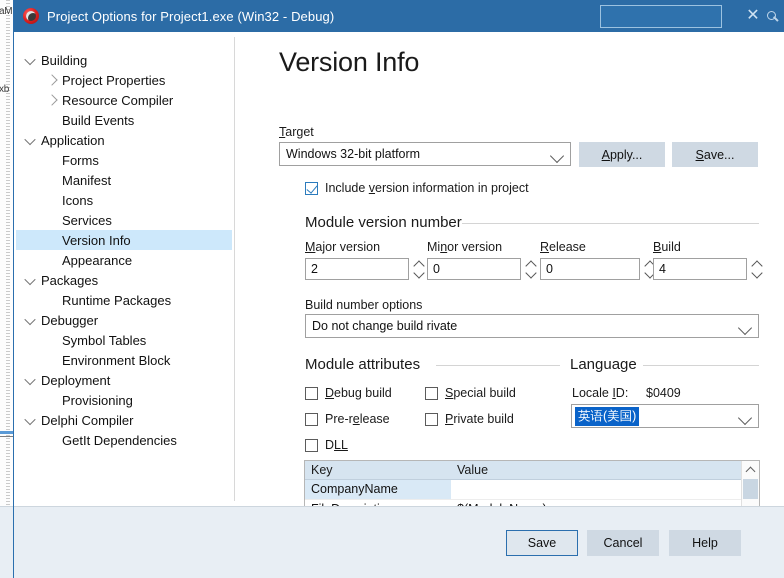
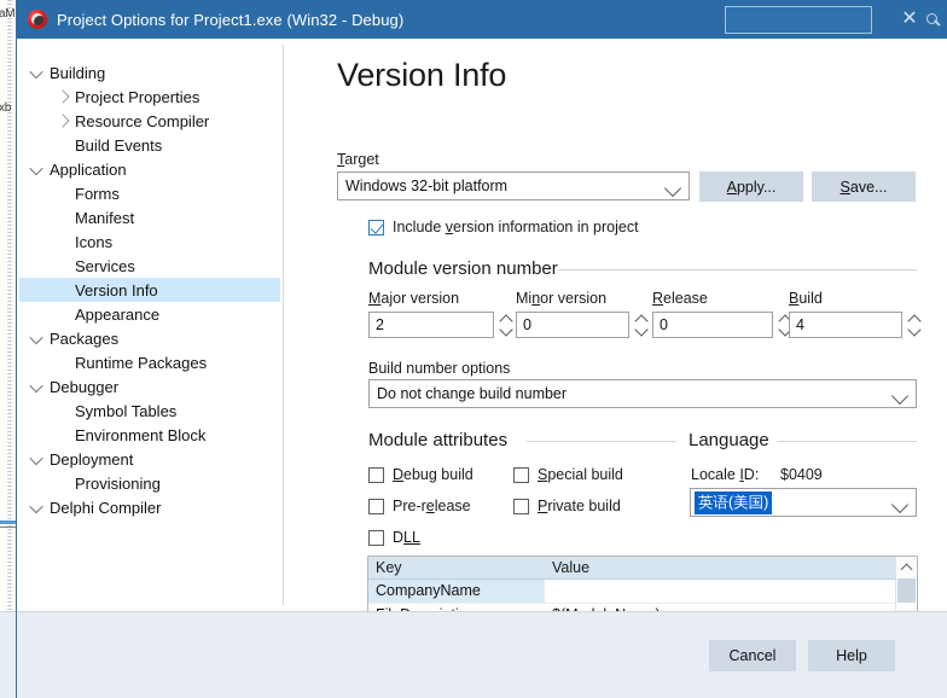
  aM
  xb
  Project Options for Project1.exe (Win32 - Debug)
  ✕
  Building
  Project Properties
  Resource Compiler
  Build Events
  Application
  Forms
  Manifest
  Icons
  Services
  Version Info
  Appearance
  Packages
  Runtime Packages
  Debugger
  Symbol Tables
  Environment Block
  Deployment
  Provisioning
  Delphi Compiler
- GetIt Dependencies
  Version Info
  Target
  Windows 32-bit platform
  Apply...
  Save...
  Include version information in project
  Module version number
  Major version
  2
  Minor version
  0
  Release
  0
  Build
  4
  Build number options
- Do not change build rivate
+ Do not change build number
  Module attributes
  Debug build
  Special build
  Pre-release
  Private build
  DLL
  Language
  Locale ID:
  $0409
  英语(美国)
  Key
  Value
  CompanyName
- Save
  Cancel
  Help
